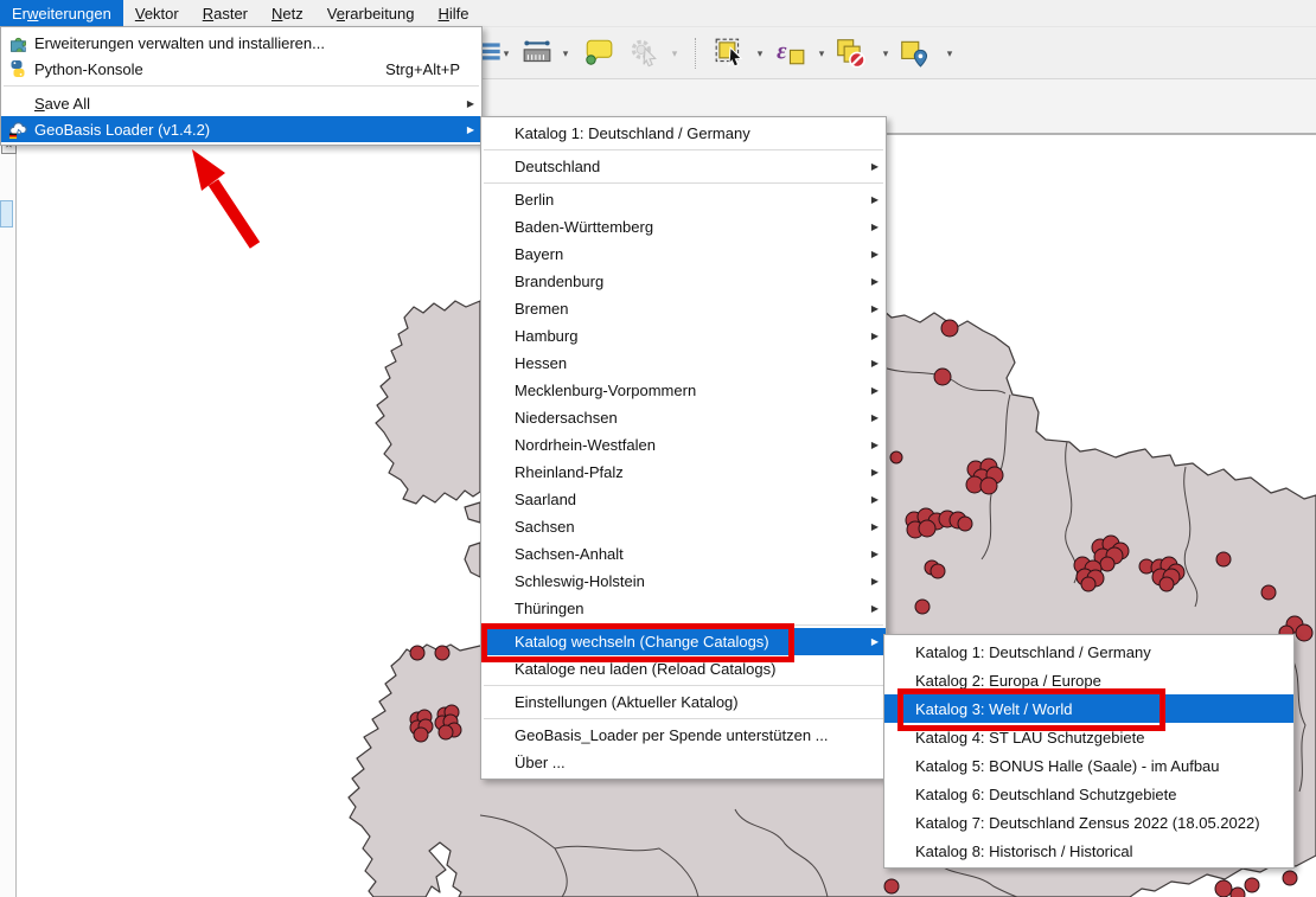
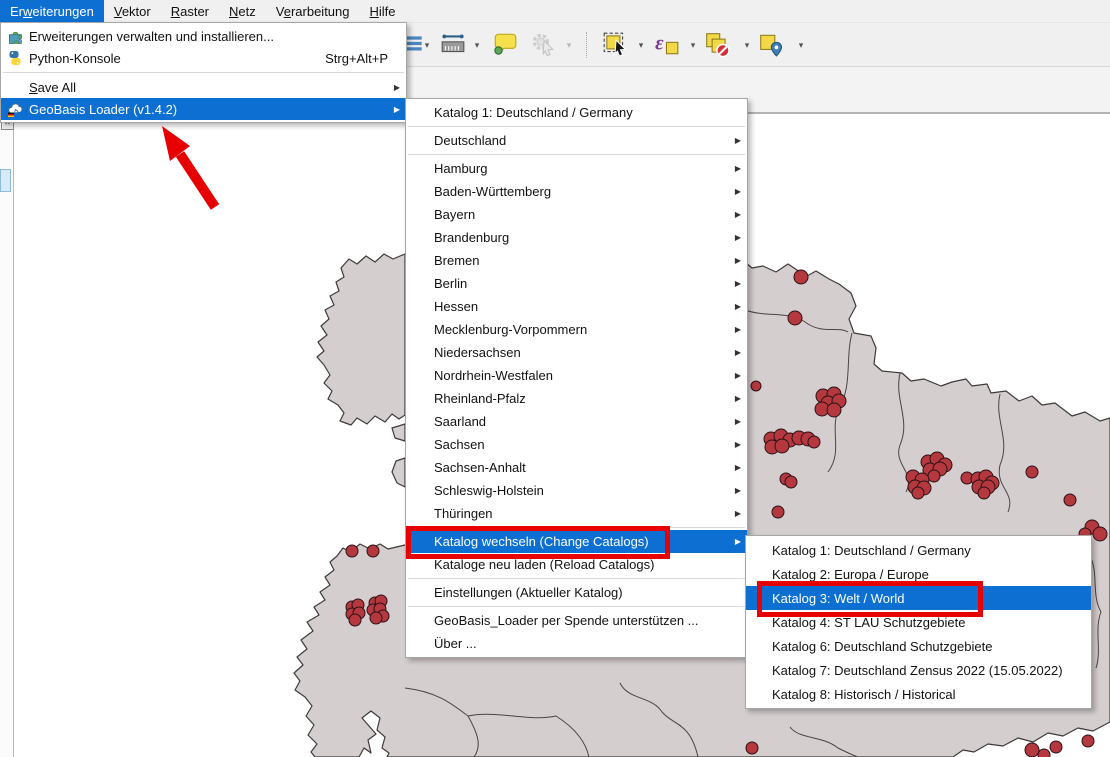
  Erweiterungen
  Vektor
  Raster
  Netz
  Verarbeitung
  Hilfe
  ▾
  ▾
  ▾
  ▾
  ε
  ▾
  ▾
  ▾
  Erweiterungen verwalten und installieren...
  Python-Konsole
  Strg+Alt+P
  Save All
  ▶
  GeoBasis Loader (v1.4.2)
  ▶
  Katalog 1: Deutschland / Germany
  Deutschland
  ▶
- Berlin
+ Hamburg
  ▶
  Baden-Württemberg
  ▶
  Bayern
  ▶
  Brandenburg
  ▶
  Bremen
  ▶
- Hamburg
+ Berlin
  ▶
  Hessen
  ▶
  Mecklenburg-Vorpommern
  ▶
  Niedersachsen
  ▶
  Nordrhein-Westfalen
  ▶
  Rheinland-Pfalz
  ▶
  Saarland
  ▶
  Sachsen
  ▶
  Sachsen-Anhalt
  ▶
  Schleswig-Holstein
  ▶
  Thüringen
  ▶
  Katalog wechseln (Change Catalogs)
  ▶
  Kataloge neu laden (Reload Catalogs)
  Einstellungen (Aktueller Katalog)
  GeoBasis_Loader per Spende unterstützen ...
  Über ...
  Katalog 1: Deutschland / Germany
  Katalog 2: Europa / Europe
  Katalog 3: Welt / World
  Katalog 4: ST LAU Schutzgebiete
- Katalog 5: BONUS Halle (Saale) - im Aufbau
  Katalog 6: Deutschland Schutzgebiete
- Katalog 7: Deutschland Zensus 2022 (18.05.2022)
+ Katalog 7: Deutschland Zensus 2022 (15.05.2022)
  Katalog 8: Historisch / Historical
